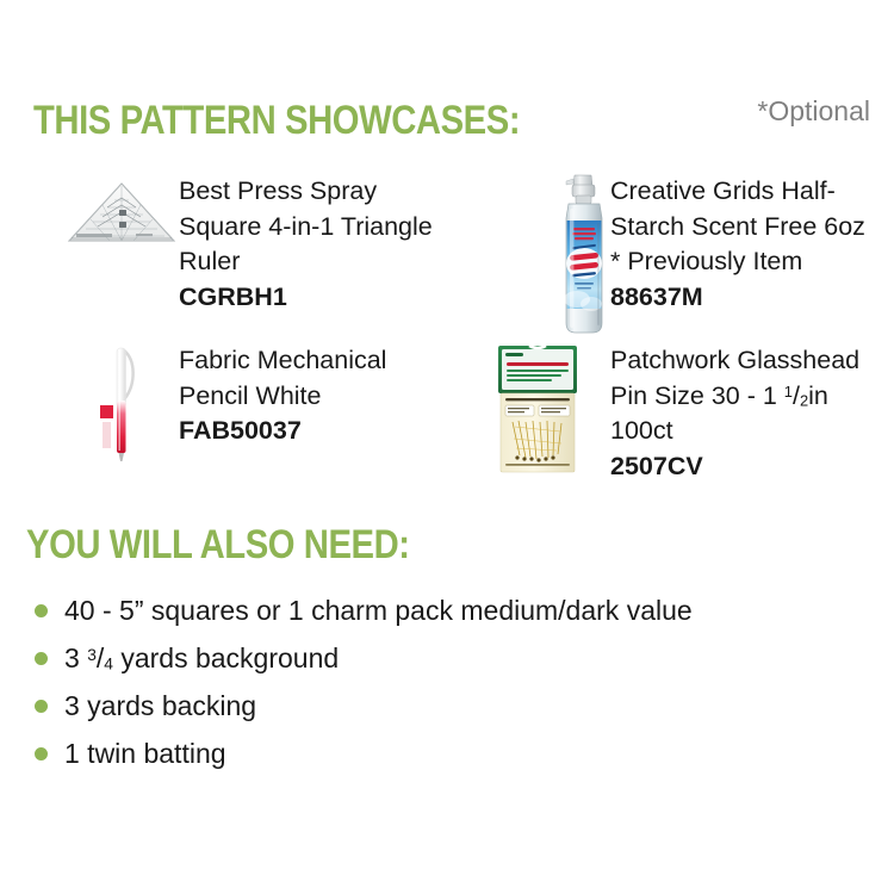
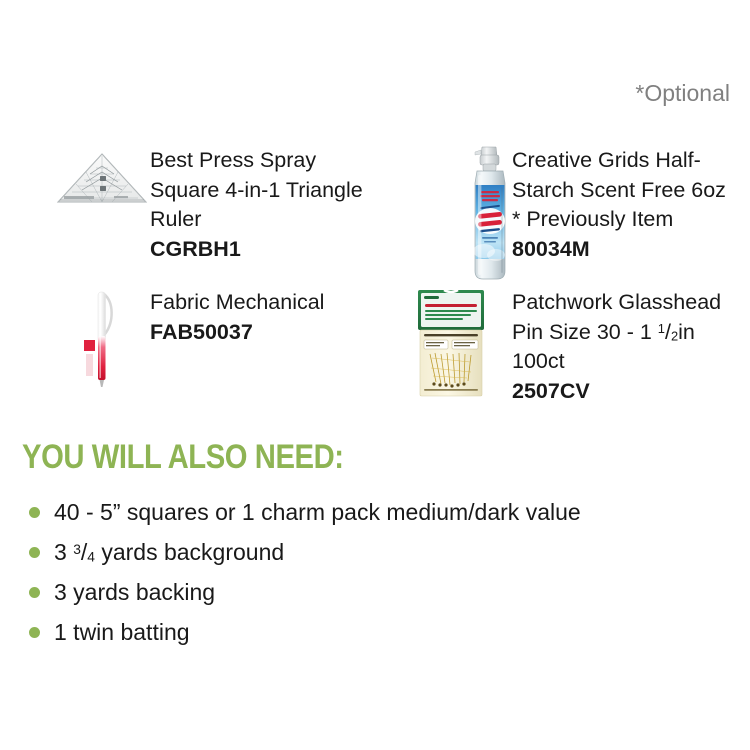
- THIS PATTERN SHOWCASES:
  *Optional
  Best Press Spray
  Square 4-in-1 Triangle
  Ruler
  CGRBH1
  Fabric Mechanical
- Pencil White
  FAB50037
  Creative Grids Half-
  Starch Scent Free 6oz
  * Previously Item
- 88637M
+ 80034M
  Patchwork Glasshead
  Pin Size 30 - 1 1/2in
  100ct
  2507CV
  YOU WILL ALSO NEED:
  40 - 5” squares or 1 charm pack medium/dark value
  3 3/4 yards background
  3 yards backing
  1 twin batting
